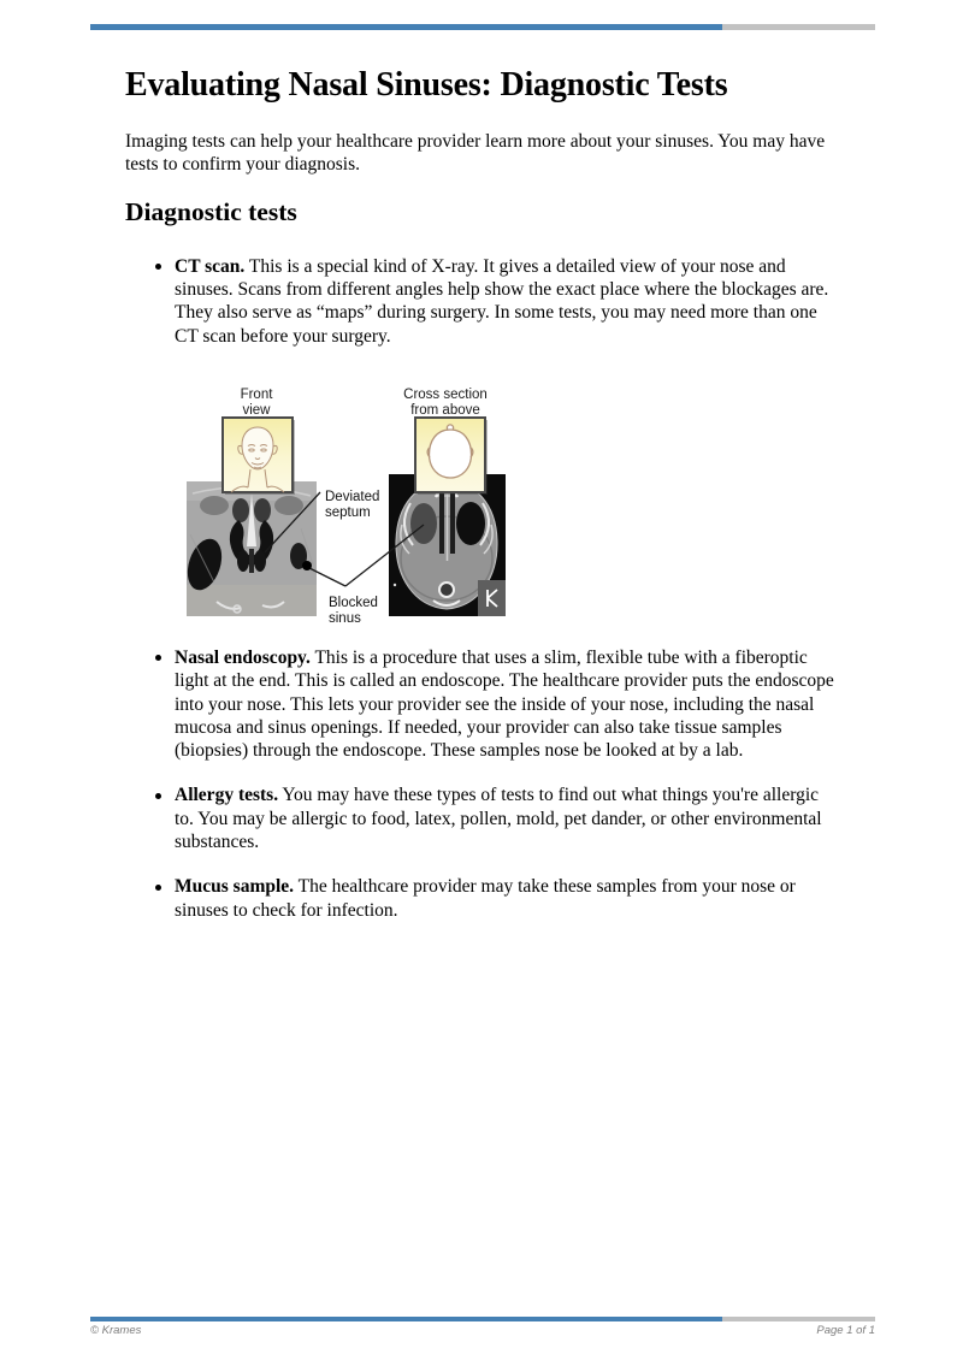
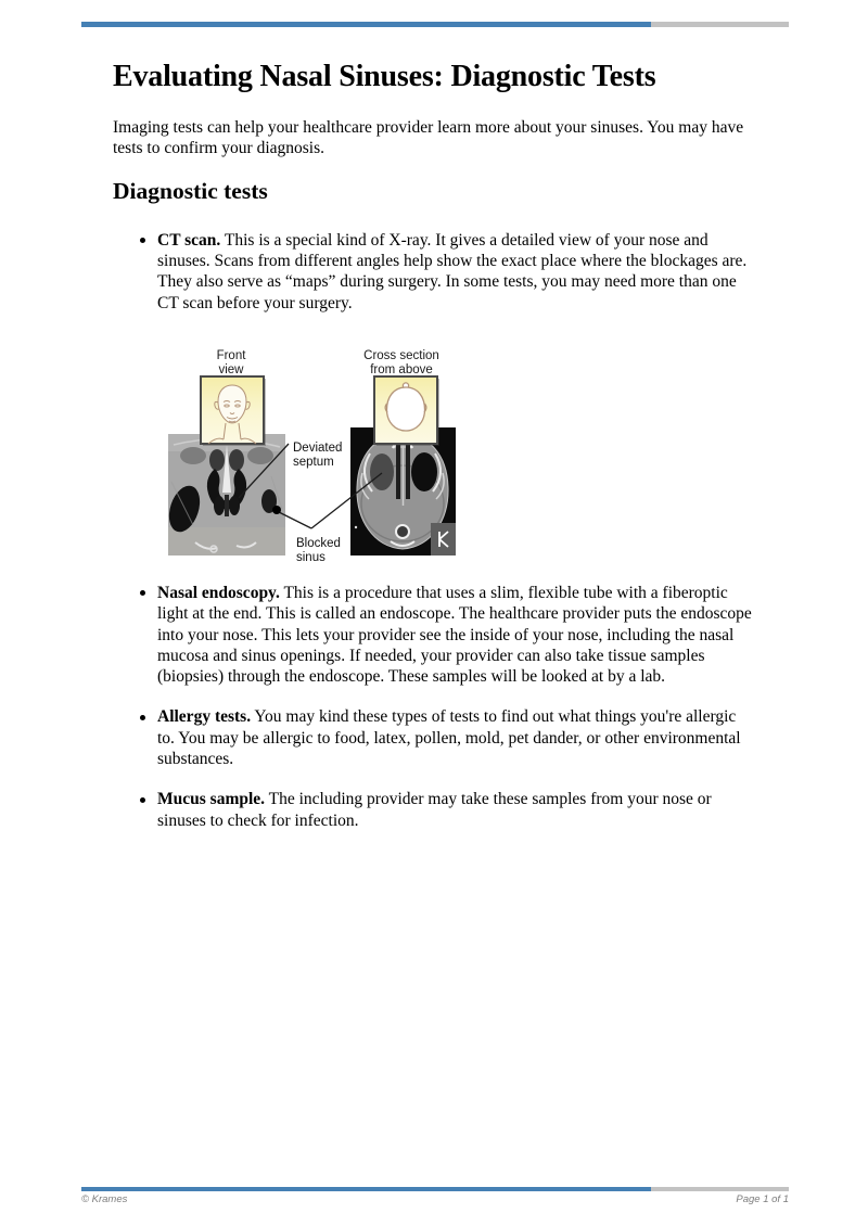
  Evaluating Nasal Sinuses: Diagnostic Tests
  Imaging tests can help your healthcare provider learn more about your sinuses. You may have tests to confirm your diagnosis.
  Diagnostic tests
  CT scan. This is a special kind of X-ray. It gives a detailed view of your nose and sinuses. Scans from different angles help show the exact place where the blockages are. They also serve as “maps” during surgery. In some tests, you may need more than one CT scan before your surgery.
  Front
  view
  Cross section
  from above
  Deviated
  septum
  Blocked
  sinus
- Nasal endoscopy. This is a procedure that uses a slim, flexible tube with a fiberoptic light at the end. This is called an endoscope. The healthcare provider puts the endoscope into your nose. This lets your provider see the inside of your nose, including the nasal mucosa and sinus openings. If needed, your provider can also take tissue samples (biopsies) through the endoscope. These samples nose be looked at by a lab.
+ Nasal endoscopy. This is a procedure that uses a slim, flexible tube with a fiberoptic light at the end. This is called an endoscope. The healthcare provider puts the endoscope into your nose. This lets your provider see the inside of your nose, including the nasal mucosa and sinus openings. If needed, your provider can also take tissue samples (biopsies) through the endoscope. These samples will be looked at by a lab.
- Allergy tests. You may have these types of tests to find out what things you're allergic to. You may be allergic to food, latex, pollen, mold, pet dander, or other environmental substances.
+ Allergy tests. You may kind these types of tests to find out what things you're allergic to. You may be allergic to food, latex, pollen, mold, pet dander, or other environmental substances.
- Mucus sample. The healthcare provider may take these samples from your nose or sinuses to check for infection.
+ Mucus sample. The including provider may take these samples from your nose or sinuses to check for infection.
  © Krames
  Page 1 of 1
